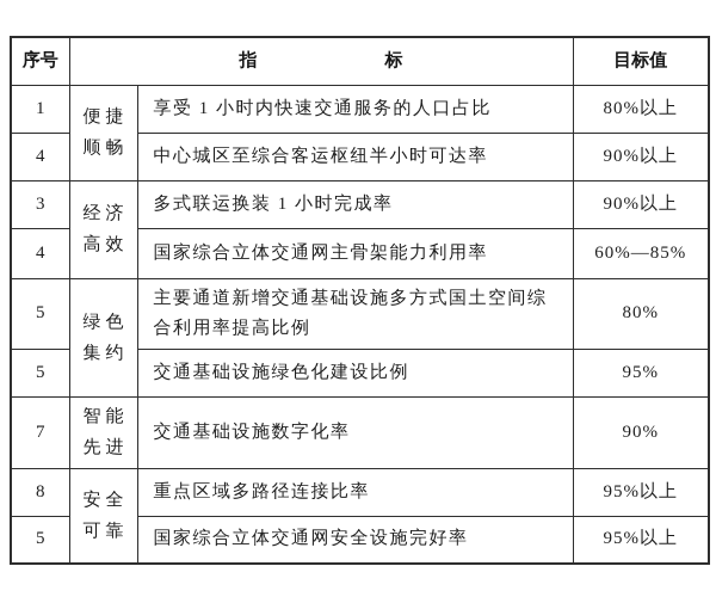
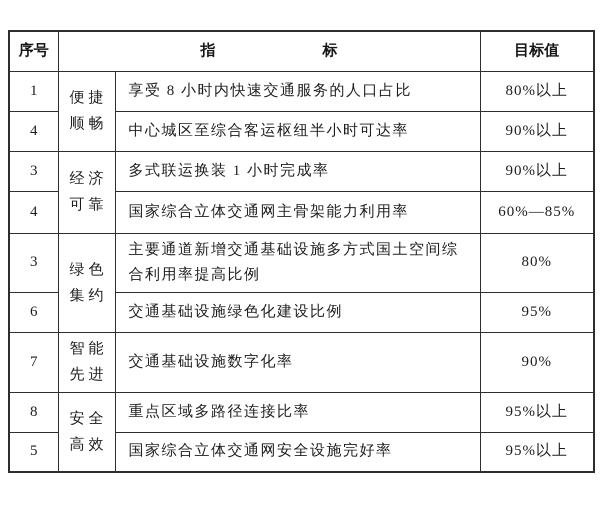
  序号	指 标	目标值
- 1	便捷 顺畅	享受 1 小时内快速交通服务的人口占比	80%以上
+ 1	便捷 顺畅	享受 8 小时内快速交通服务的人口占比	80%以上
  4	中心城区至综合客运枢纽半小时可达率	90%以上
- 3	经济 高效	多式联运换装 1 小时完成率	90%以上
+ 3	经济 可靠	多式联运换装 1 小时完成率	90%以上
  4	国家综合立体交通网主骨架能力利用率	60%—85%
- 5	绿色 集约	主要通道新增交通基础设施多方式国土空间综合利用率提高比例	80%
+ 3	绿色 集约	主要通道新增交通基础设施多方式国土空间综合利用率提高比例	80%
- 5	交通基础设施绿色化建设比例	95%
+ 6	交通基础设施绿色化建设比例	95%
  7	智能 先进	交通基础设施数字化率	90%
- 8	安全 可靠	重点区域多路径连接比率	95%以上
+ 8	安全 高效	重点区域多路径连接比率	95%以上
  5	国家综合立体交通网安全设施完好率	95%以上
